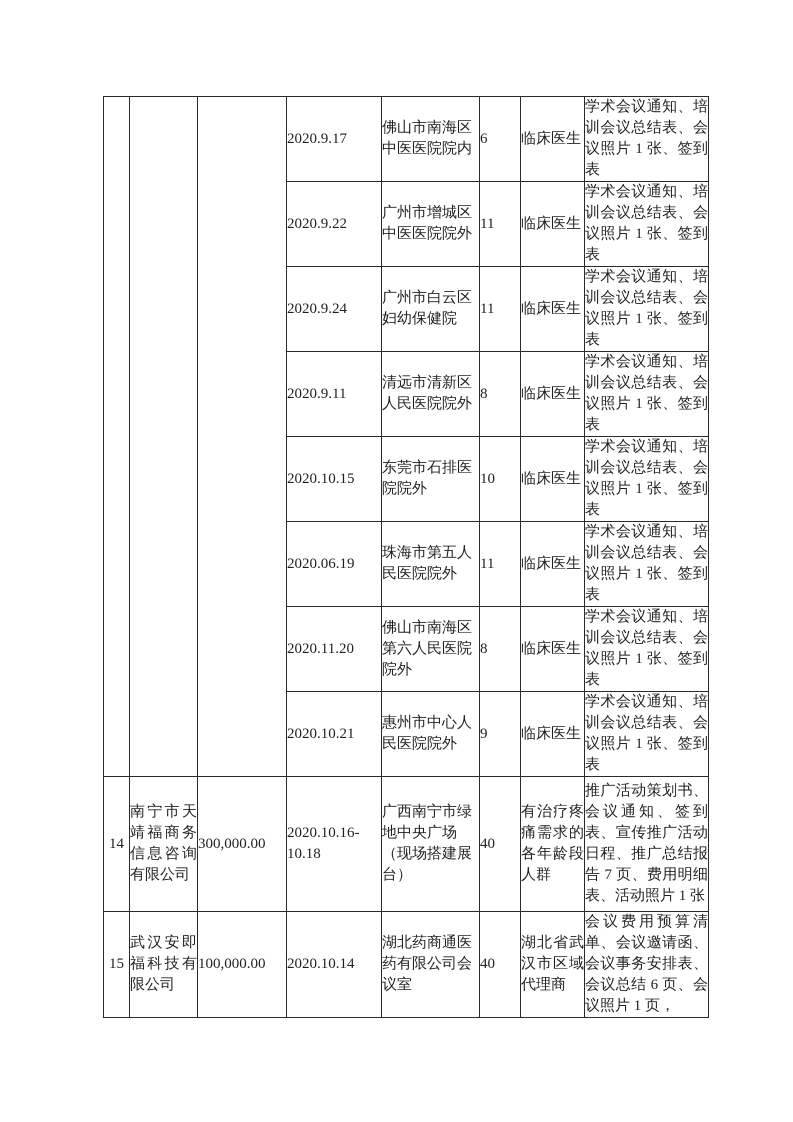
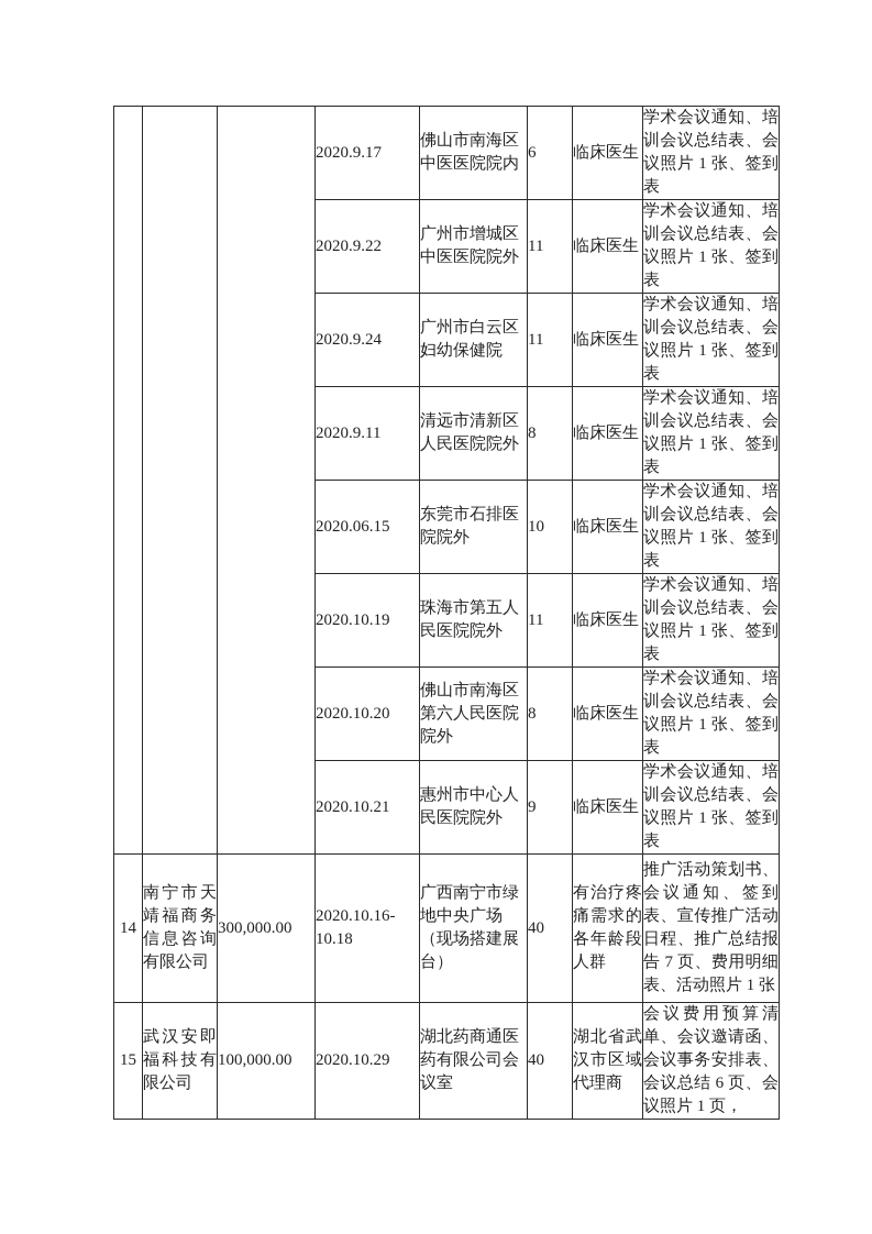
  			2020.9.17	佛山市南海区中医医院院内	6	临床医生	学术会议通知、培训会议总结表、会议照片 1 张、签到表
  2020.9.22	广州市增城区中医医院院外	11	临床医生	学术会议通知、培训会议总结表、会议照片 1 张、签到表
  2020.9.24	广州市白云区妇幼保健院	11	临床医生	学术会议通知、培训会议总结表、会议照片 1 张、签到表
  2020.9.11	清远市清新区人民医院院外	8	临床医生	学术会议通知、培训会议总结表、会议照片 1 张、签到表
- 2020.10.15	东莞市石排医院院外	10	临床医生	学术会议通知、培训会议总结表、会议照片 1 张、签到表
+ 2020.06.15	东莞市石排医院院外	10	临床医生	学术会议通知、培训会议总结表、会议照片 1 张、签到表
- 2020.06.19	珠海市第五人民医院院外	11	临床医生	学术会议通知、培训会议总结表、会议照片 1 张、签到表
+ 2020.10.19	珠海市第五人民医院院外	11	临床医生	学术会议通知、培训会议总结表、会议照片 1 张、签到表
- 2020.11.20	佛山市南海区第六人民医院院外	8	临床医生	学术会议通知、培训会议总结表、会议照片 1 张、签到表
+ 2020.10.20	佛山市南海区第六人民医院院外	8	临床医生	学术会议通知、培训会议总结表、会议照片 1 张、签到表
  2020.10.21	惠州市中心人民医院院外	9	临床医生	学术会议通知、培训会议总结表、会议照片 1 张、签到表
  14	南宁市天靖福商务信息咨询有限公司	300,000.00	2020.10.16-10.18	广西南宁市绿地中央广场（现场搭建展台）	40	有治疗疼痛需求的各年龄段人群	推广活动策划书、会议通知、签到表、宣传推广活动日程、推广总结报告 7 页、费用明细表、活动照片 1 张
- 15	武汉安即福科技有限公司	100,000.00	2020.10.14	湖北药商通医药有限公司会议室	40	湖北省武汉市区域代理商	会议费用预算清单、会议邀请函、会议事务安排表、会议总结 6 页、会议照片 1 页，
+ 15	武汉安即福科技有限公司	100,000.00	2020.10.29	湖北药商通医药有限公司会议室	40	湖北省武汉市区域代理商	会议费用预算清单、会议邀请函、会议事务安排表、会议总结 6 页、会议照片 1 页，
